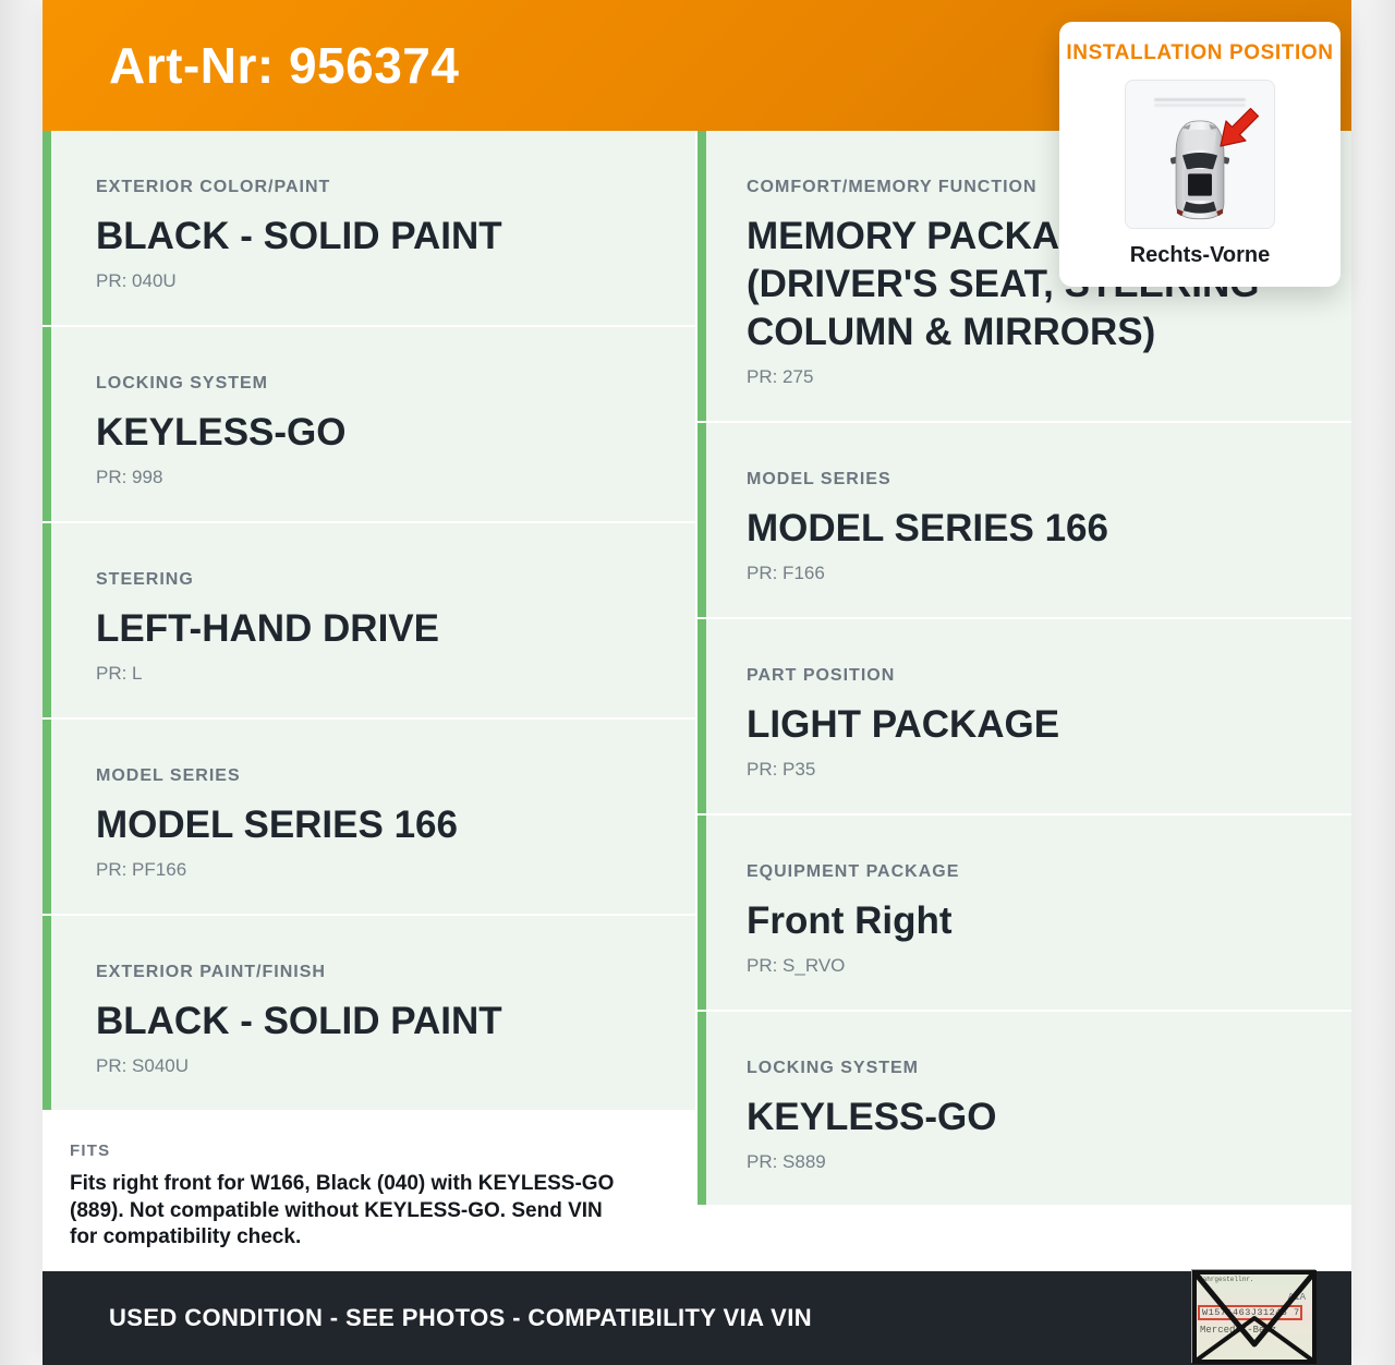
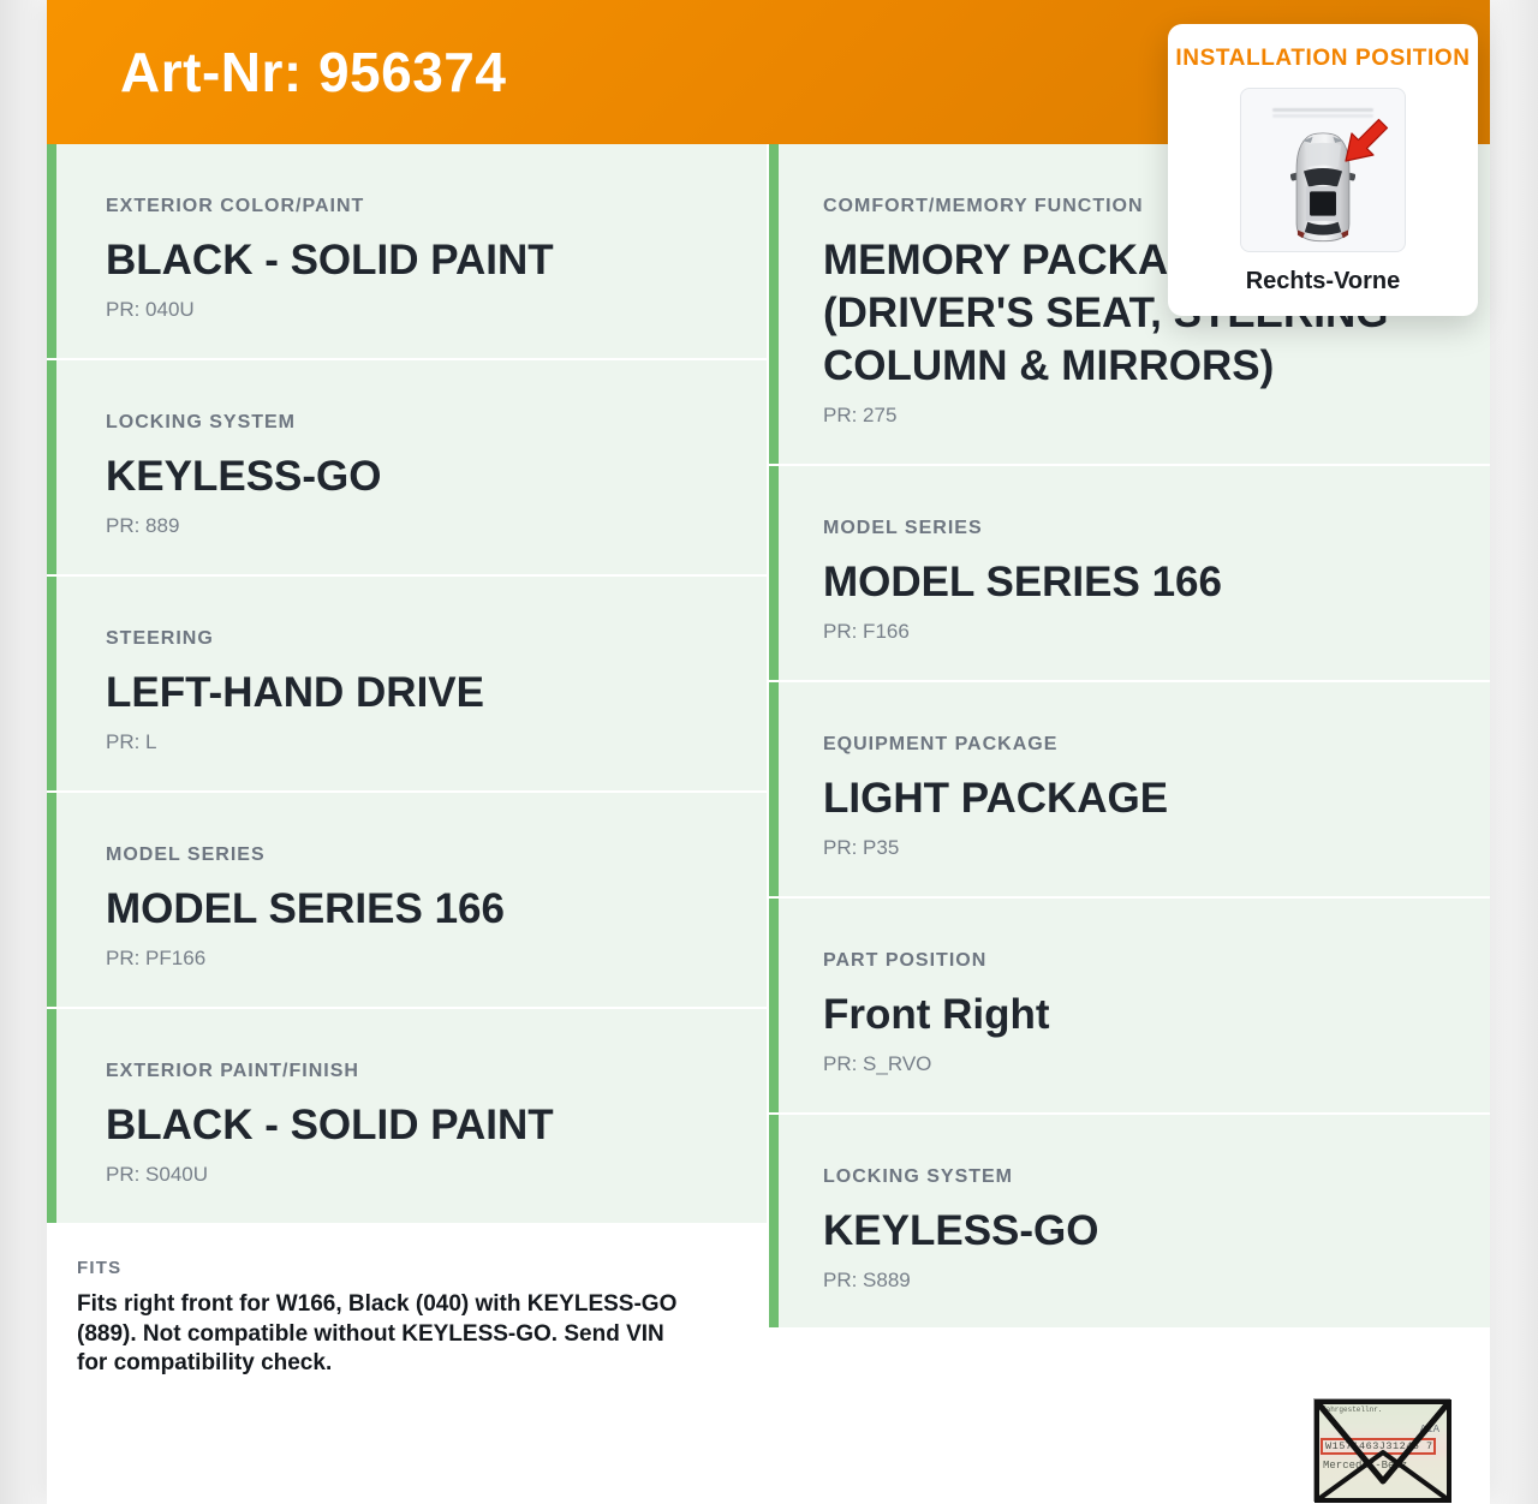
  Art-Nr: 956374
  EXTERIOR COLOR/PAINT
  BLACK - SOLID PAINT
  PR: 040U
  LOCKING SYSTEM
  KEYLESS-GO
- PR: 998
+ PR: 889
  STEERING
  LEFT-HAND DRIVE
  PR: L
  MODEL SERIES
  MODEL SERIES 166
  PR: PF166
  EXTERIOR PAINT/FINISH
  BLACK - SOLID PAINT
  PR: S040U
  FITS
  Fits right front for W166, Black (040) with KEYLESS-GO
  (889). Not compatible without KEYLESS-GO. Send VIN
  for compatibility check.
  COMFORT/MEMORY FUNCTION
  MEMORY PACKA
  COLUMN & MIRRORS)
  PR: 275
  MODEL SERIES
  MODEL SERIES 166
  PR: F166
- PART POSITION
+ EQUIPMENT PACKAGE
  LIGHT PACKAGE
  PR: P35
- EQUIPMENT PACKAGE
+ PART POSITION
  Front Right
  PR: S_RVO
  LOCKING SYSTEM
  KEYLESS-GO
  PR: S889
- USED CONDITION - SEE PHOTOS - COMPATIBILITY VIA VIN
  W157463J3125 7
  INSTALLATION POSITION
  Rechts-Vorne
